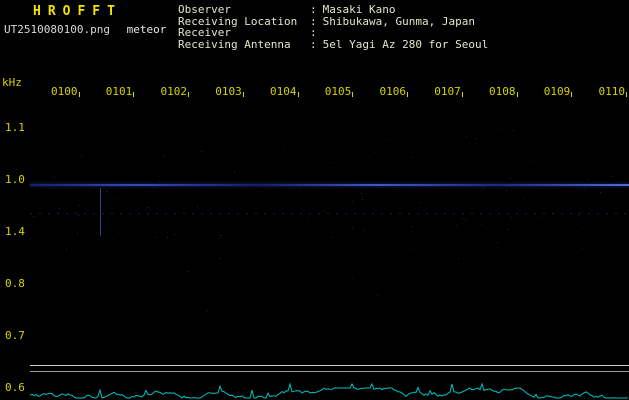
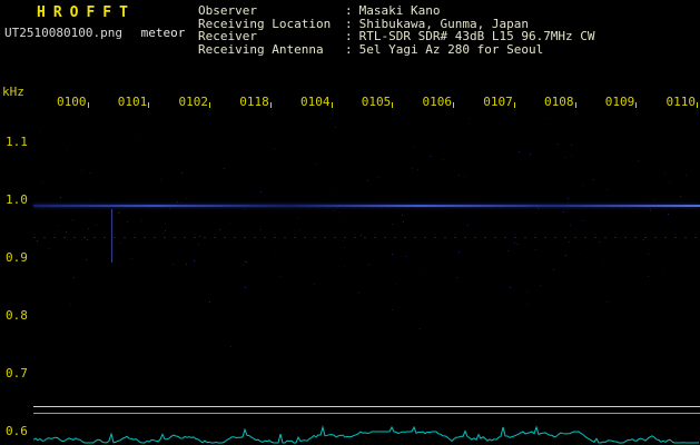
  HROFFT
  UT2510080100.png meteor
  Observer
  :
  Masaki Kano
  Receiving Location
  :
  Shibukawa, Gunma, Japan
  Receiver
  :
+ RTL-SDR SDR# 43dB L15 96.7MHz CW
  Receiving Antenna
  :
  5el Yagi Az 280 for Seoul
  kHz
  0100
  0101
  0102
- 0103
+ 0118
  0104
  0105
  0106
  0107
  0108
  0109
  0110
  1.1
  1.0
- 1.4
+ 0.9
  0.8
  0.7
  0.6
